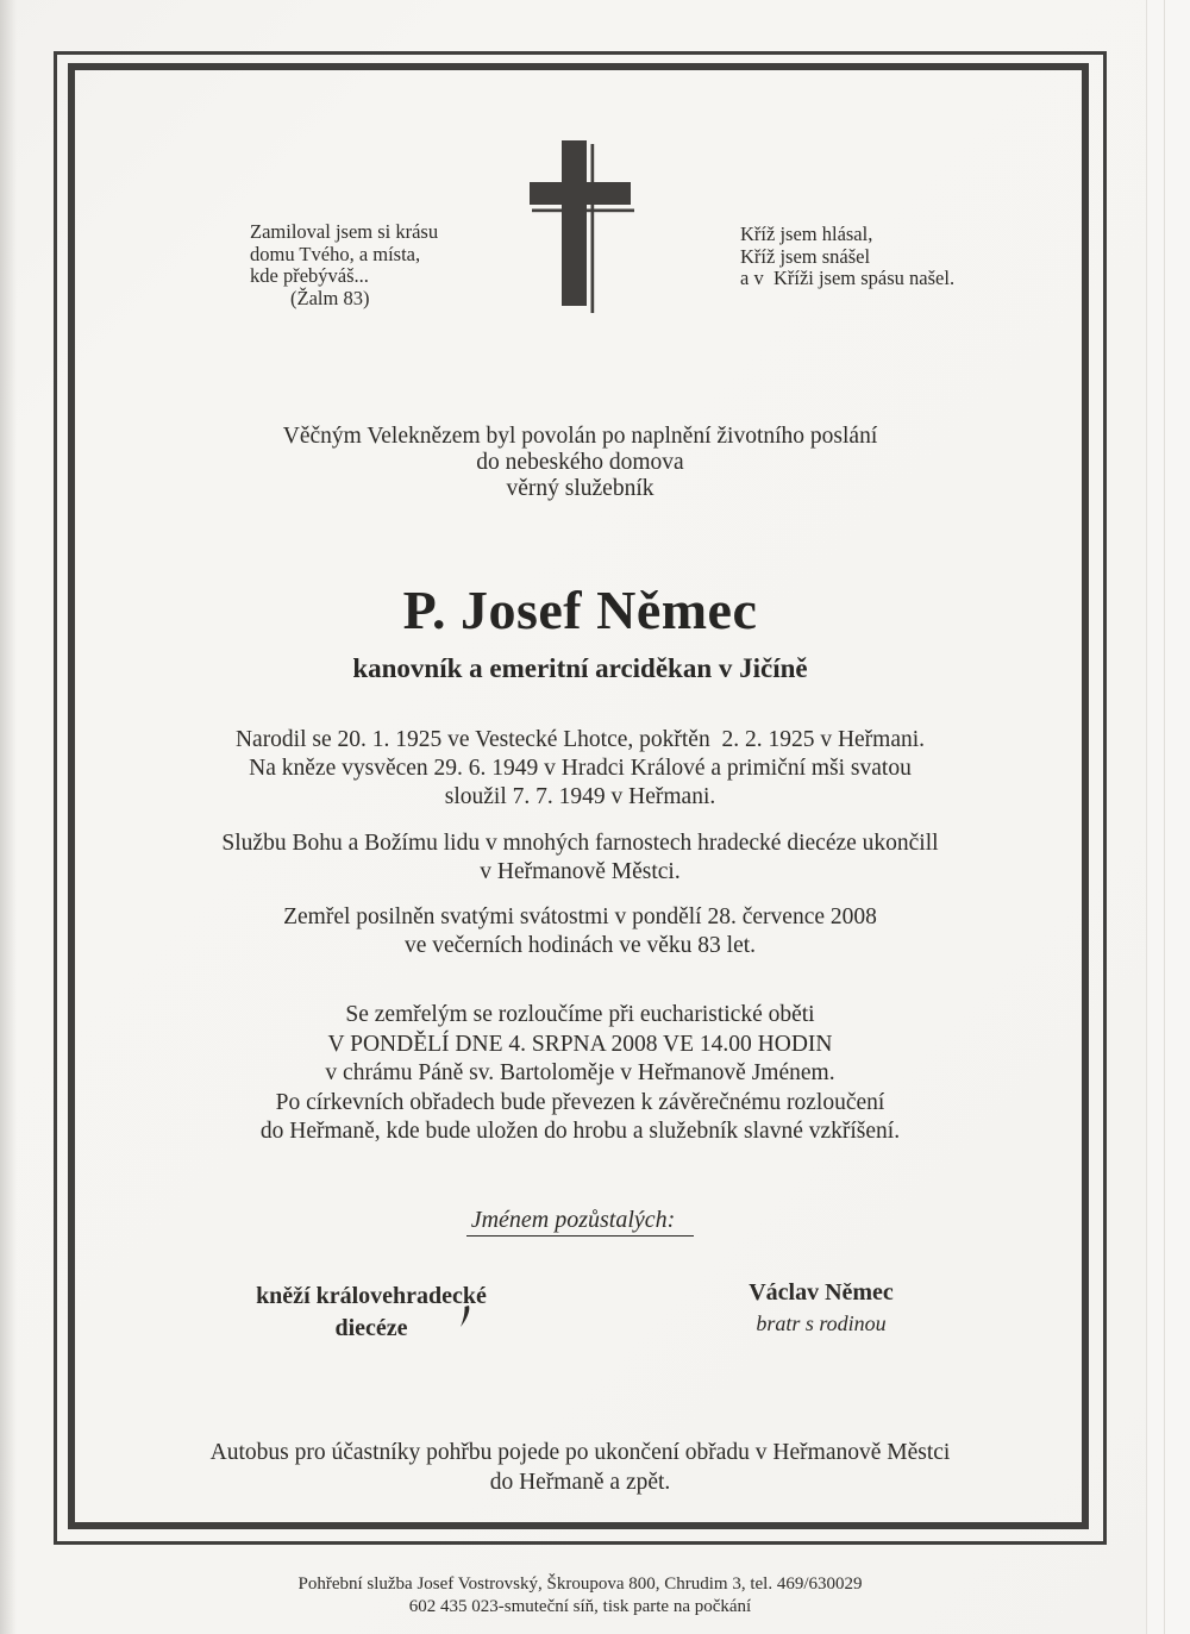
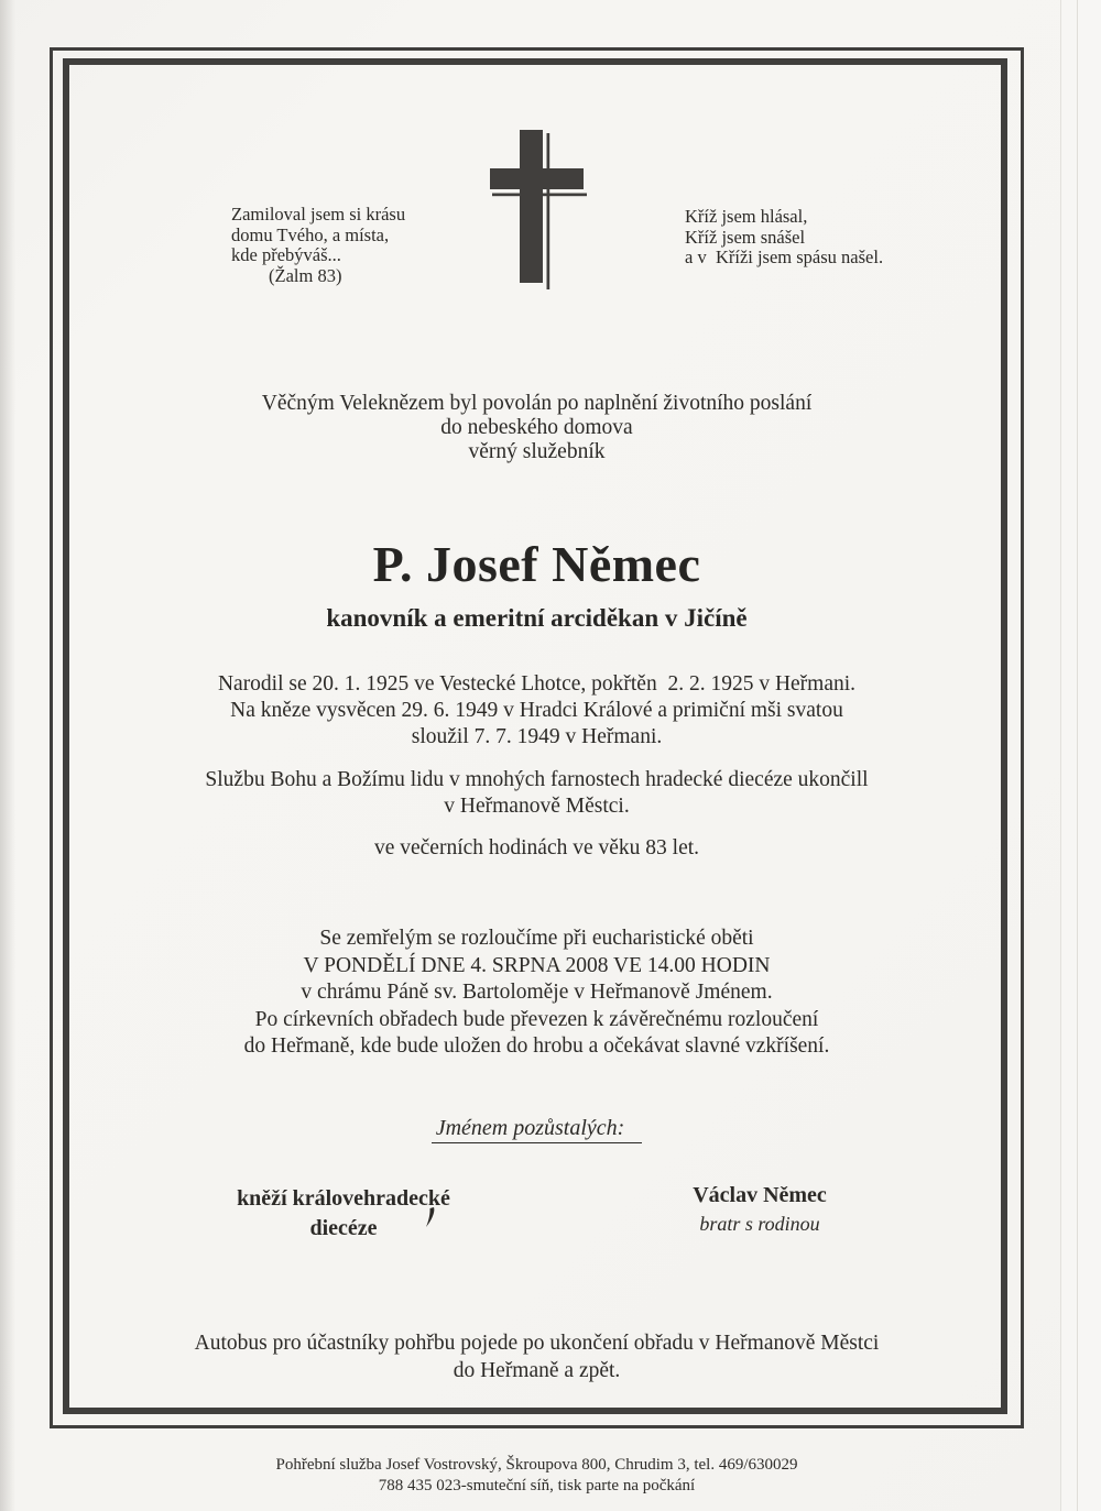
  Zamiloval jsem si krásu
  domu Tvého, a místa,
  kde přebýváš...
  (Žalm 83)
  Kříž jsem hlásal,
  Kříž jsem snášel
  a v Kříži jsem spásu našel.
  Věčným Veleknězem byl povolán po naplnění životního poslání
  do nebeského domova
  věrný služebník
  P. Josef Němec
  kanovník a emeritní arciděkan v Jičíně
  Narodil se 20. 1. 1925 ve Vestecké Lhotce, pokřtěn 2. 2. 1925 v Heřmani.
  Na kněze vysvěcen 29. 6. 1949 v Hradci Králové a primiční mši svatou
  sloužil 7. 7. 1949 v Heřmani.
  Službu Bohu a Božímu lidu v mnohých farnostech hradecké diecéze ukončill
  v Heřmanově Městci.
- Zemřel posilněn svatými svátostmi v pondělí 28. července 2008
  ve večerních hodinách ve věku 83 let.
  Se zemřelým se rozloučíme při eucharistické oběti
  V PONDĚLÍ DNE 4. SRPNA 2008 VE 14.00 HODIN
  v chrámu Páně sv. Bartoloměje v Heřmanově Jménem.
  Po církevních obřadech bude převezen k závěrečnému rozloučení
- do Heřmaně, kde bude uložen do hrobu a služebník slavné vzkříšení.
+ do Heřmaně, kde bude uložen do hrobu a očekávat slavné vzkříšení.
  Jménem pozůstalých:
  kněží královehradecké
  diecéze
  Václav Němec
  bratr s rodinou
  Autobus pro účastníky pohřbu pojede po ukončení obřadu v Heřmanově Městci
  do Heřmaně a zpět.
  Pohřební služba Josef Vostrovský, Škroupova 800, Chrudim 3, tel. 469/630029
- 602 435 023-smuteční síň, tisk parte na počkání
+ 788 435 023-smuteční síň, tisk parte na počkání
